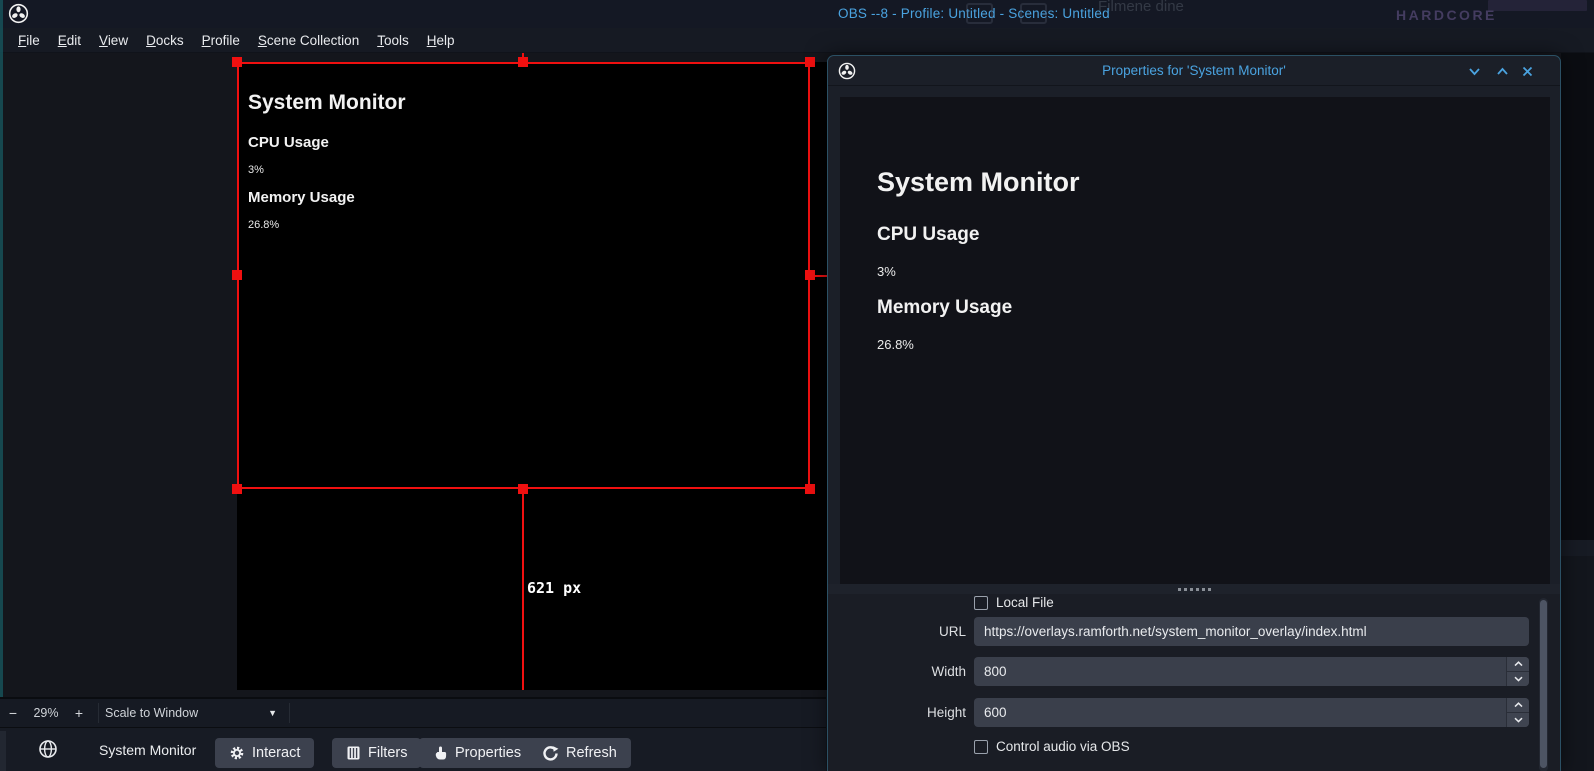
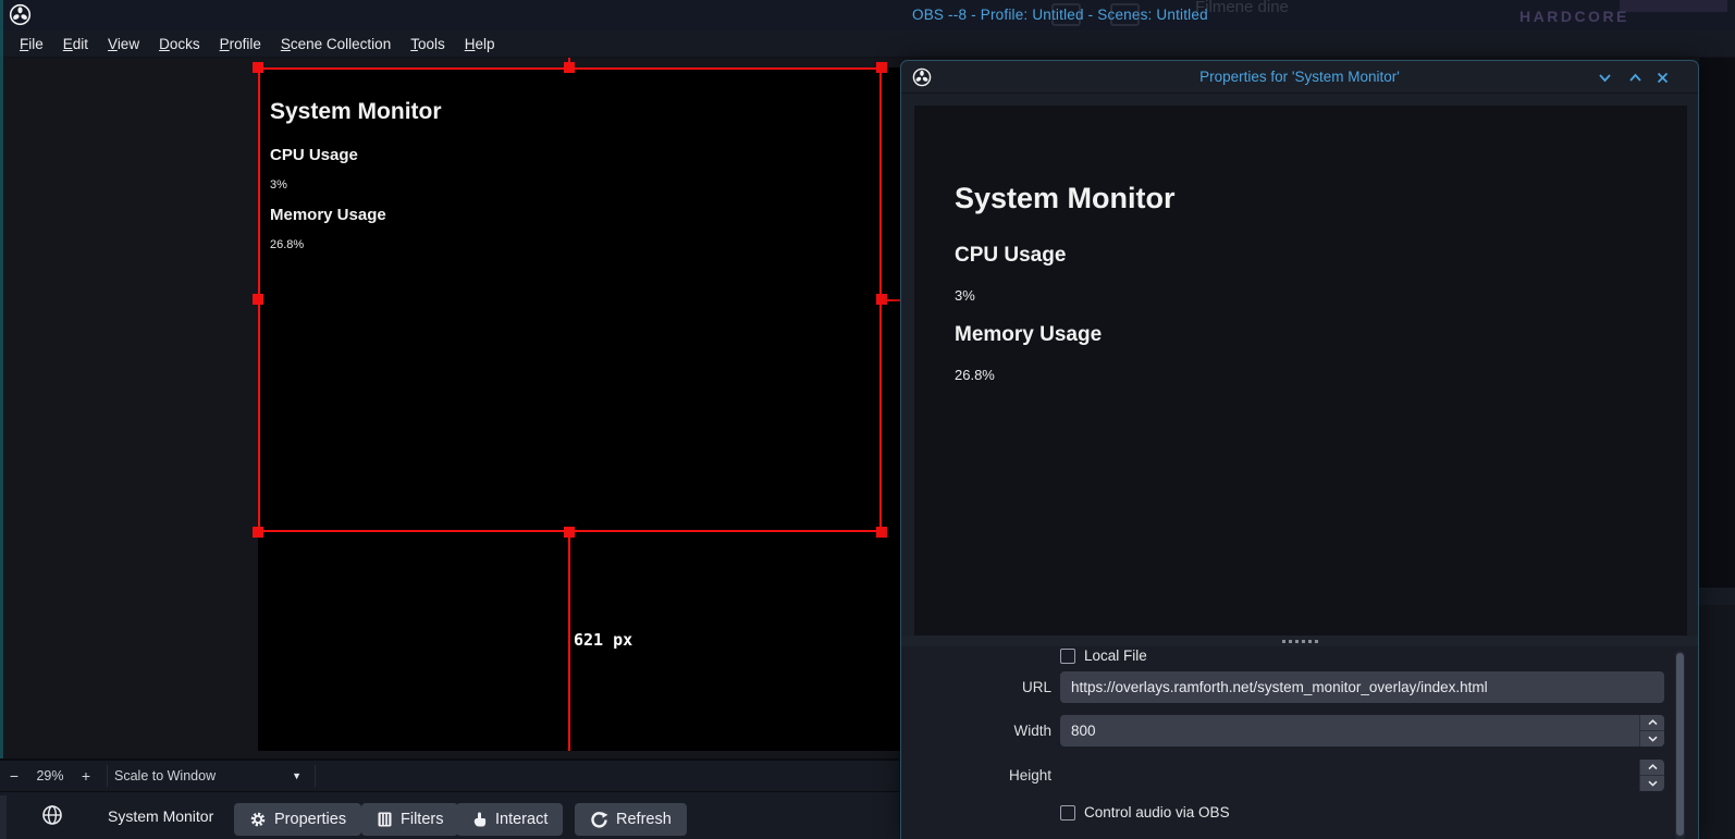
  OBS --8 - Profile: Untitled - Scenes: Untitled
  Filmene dine
  HARDCORE
  File
  Edit
  View
  Docks
  Profile
  Scene Collection
  Tools
  Help
  System Monitor
  CPU Usage
  3%
  Memory Usage
  26.8%
  621 px
  −
  29%
  +
  Scale to Window
  ▼
  System Monitor
- Interact
+ Properties
  Filters
- Properties
+ Interact
  Refresh
  Properties for 'System Monitor'
  System Monitor
  CPU Usage
  3%
  Memory Usage
  26.8%
  Local File
  URL
  https://overlays.ramforth.net/system_monitor_overlay/index.html
  Width
  800
  Height
- 600
  Control audio via OBS
